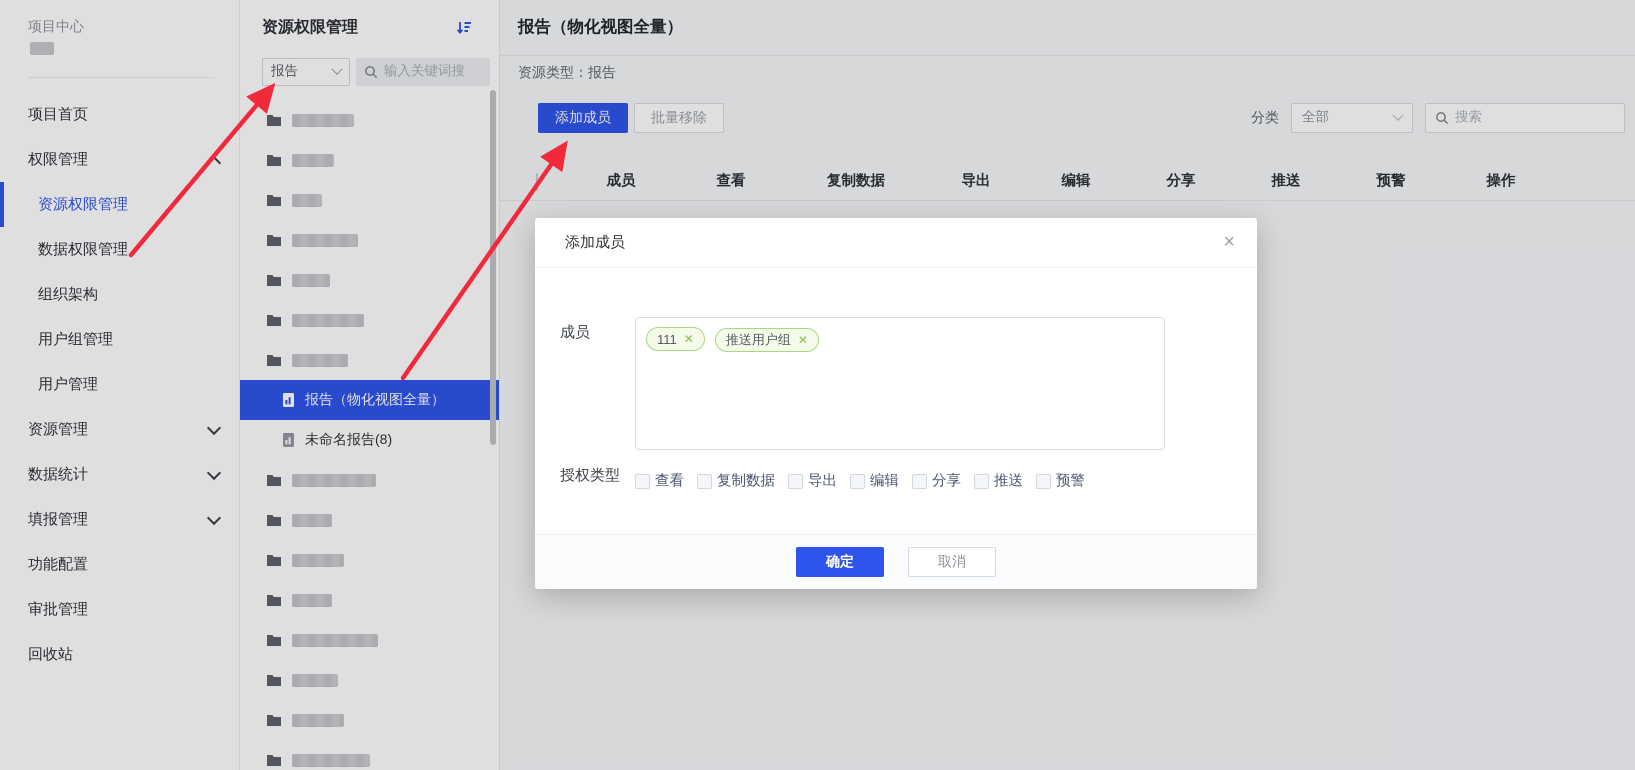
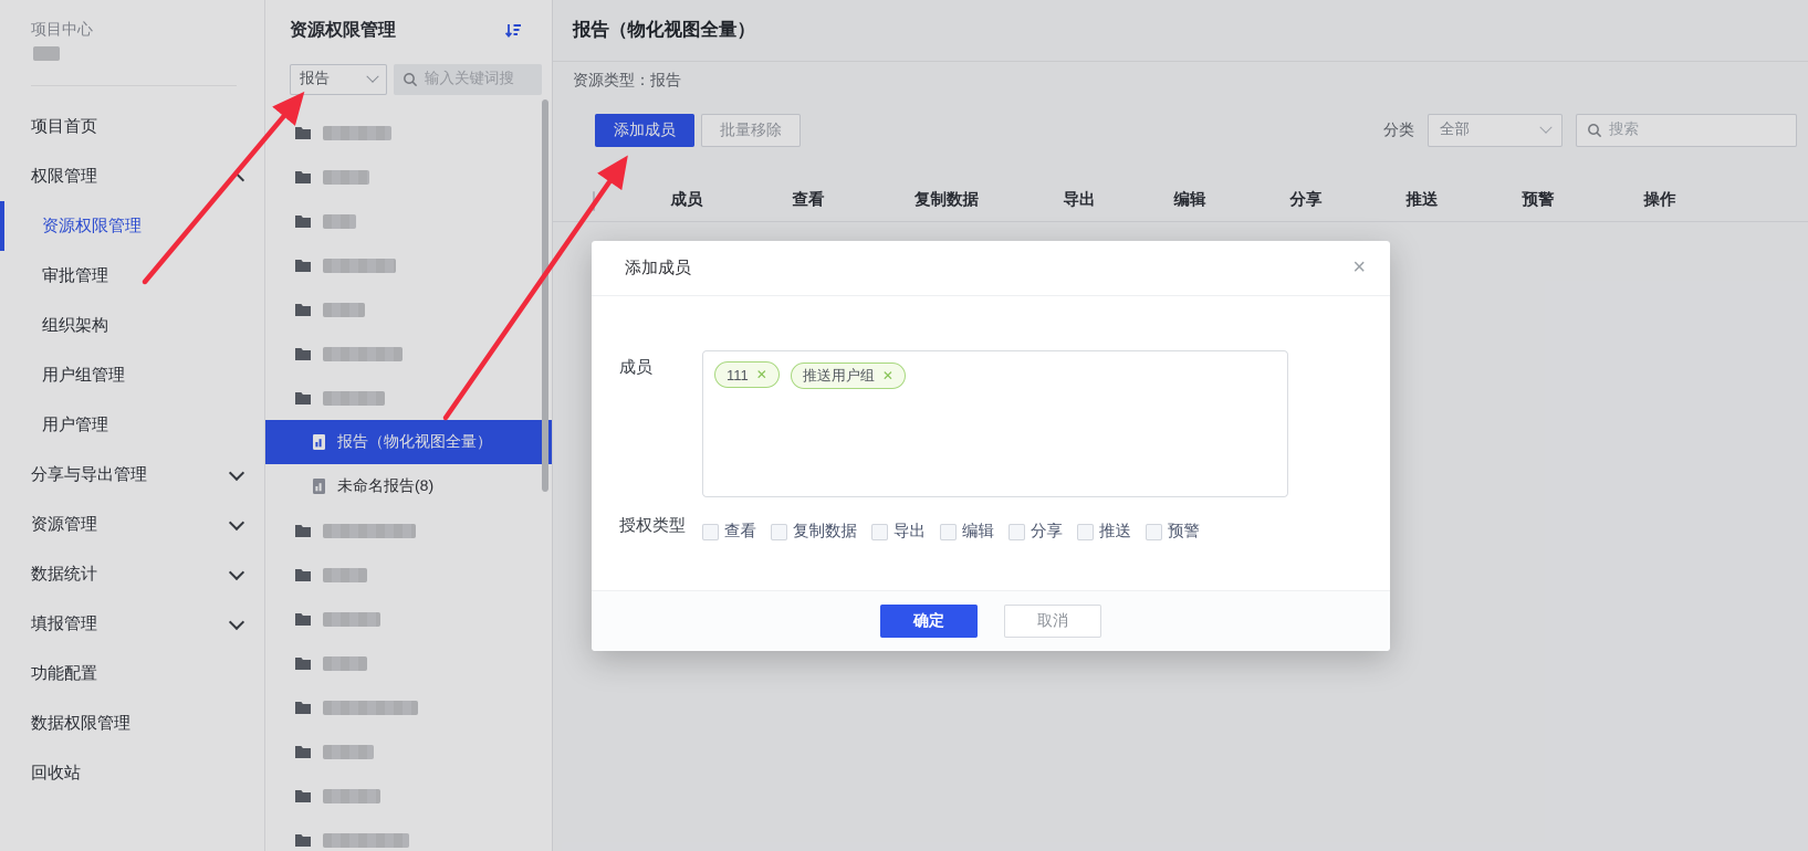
  项目中心
  项目首页
  权限管理
  资源权限管理
- 数据权限管理
+ 审批管理
  组织架构
  用户组管理
  用户管理
+ 分享与导出管理
  资源管理
  数据统计
  填报管理
  功能配置
- 审批管理
+ 数据权限管理
  回收站
  资源权限管理
  报告
  输入关键词搜
  报告（物化视图全量）
  未命名报告(8)
  报告（物化视图全量）
  资源类型：报告
  添加成员
  批量移除
  分类
  全部
  搜索
  成员
  查看
  复制数据
  导出
  编辑
  分享
  推送
  预警
  操作
  添加成员
  ×
  成员
  111
  ✕
  推送用户组
  ✕
  授权类型
  查看
  复制数据
  导出
  编辑
  分享
  推送
  预警
  确定
  取消
